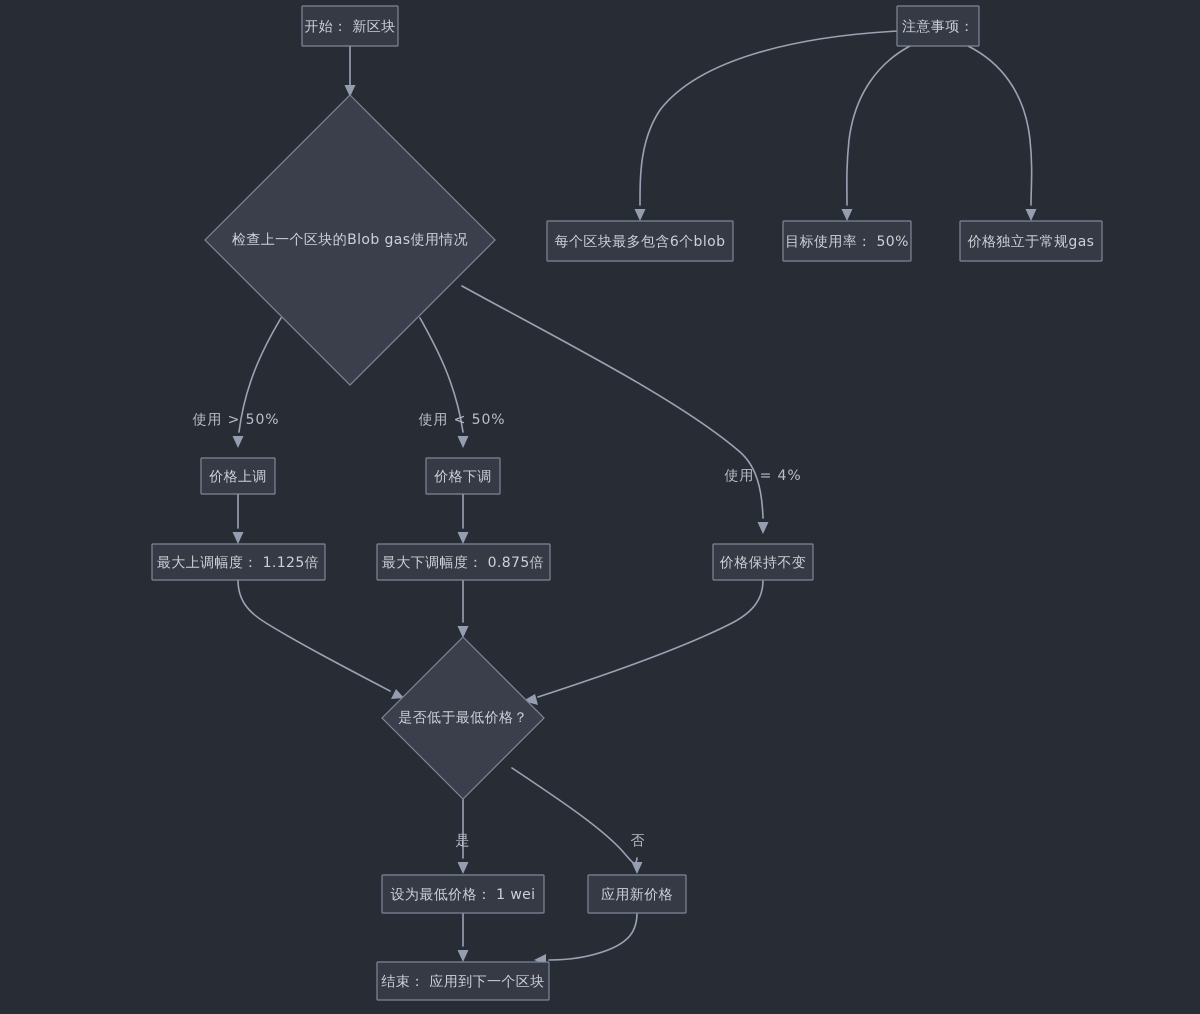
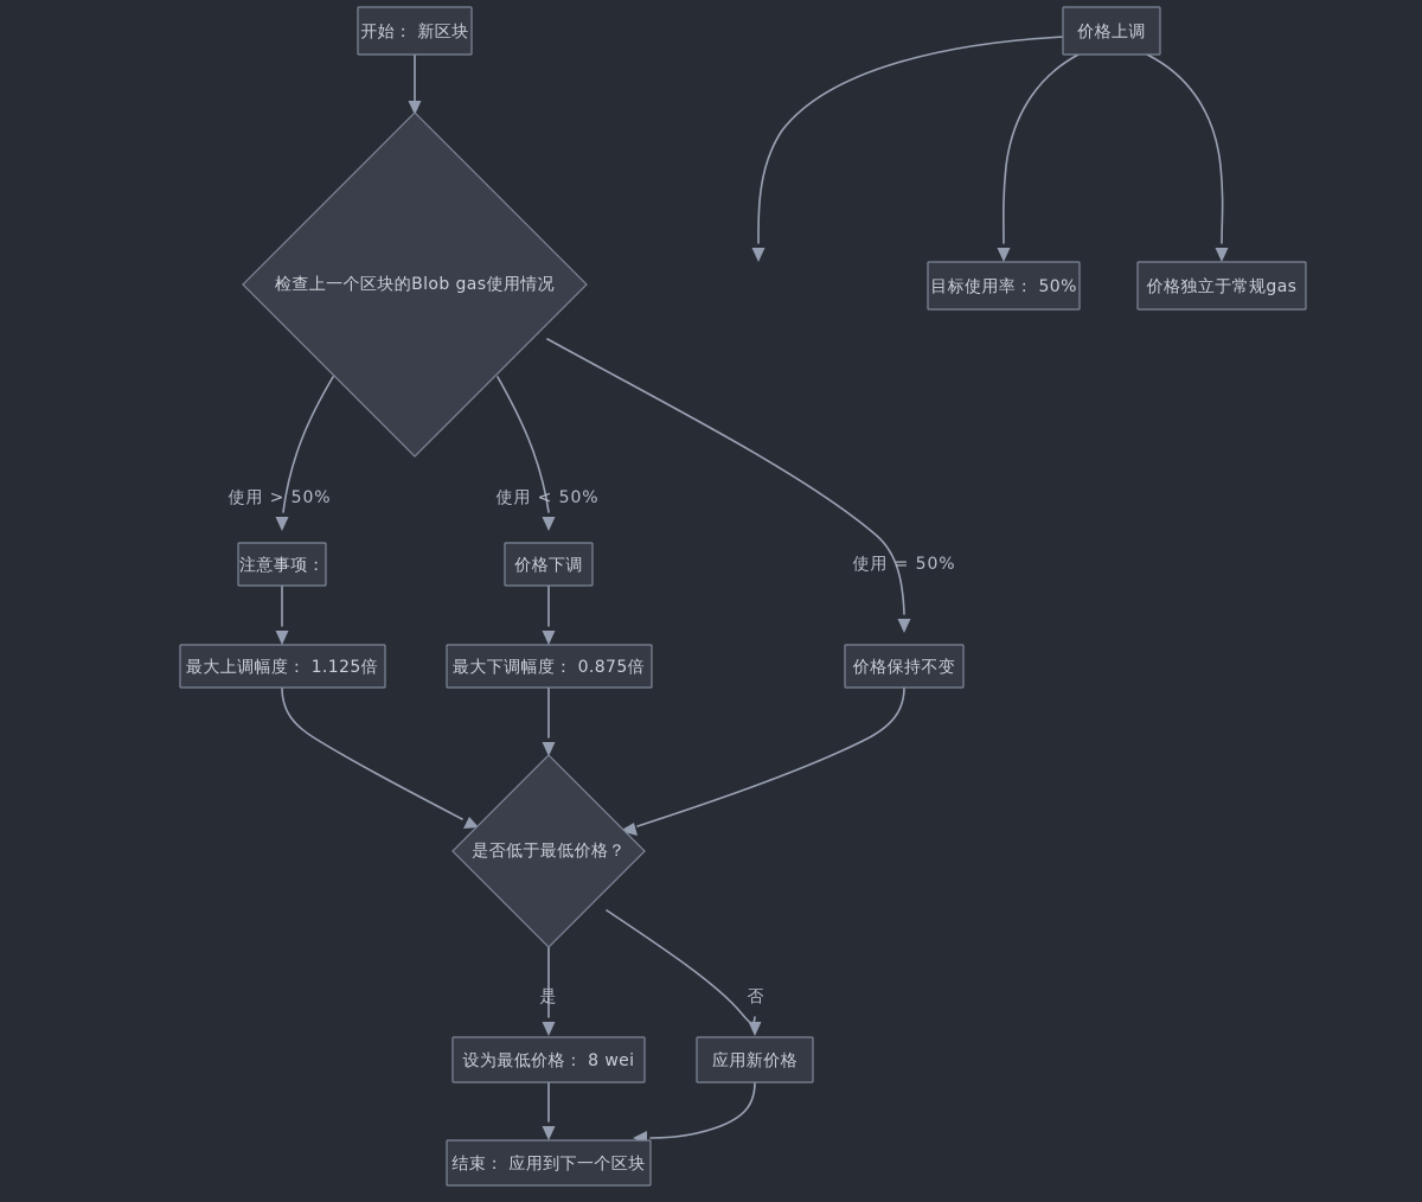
  开始： 新区块
  检查上一个区块的Blob gas使用情况
- 注意事项：
+ 价格上调
- 每个区块最多包含6个blob
  目标使用率： 50%
  价格独立于常规gas
- 价格上调
+ 注意事项：
  价格下调
  价格保持不变
  最大上调幅度： 1.125倍
  最大下调幅度： 0.875倍
  是否低于最低价格？
- 设为最低价格： 1 wei
+ 设为最低价格： 8 wei
  应用新价格
  结束： 应用到下一个区块
  使用 > 50%
  使用 < 50%
- 使用 = 4%
+ 使用 = 50%
  是
  否
